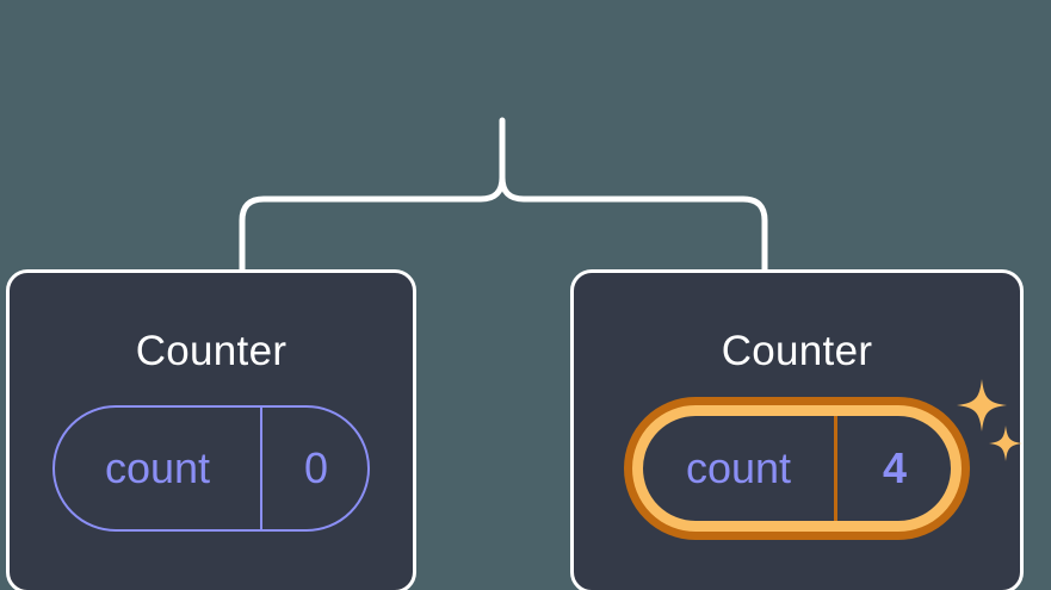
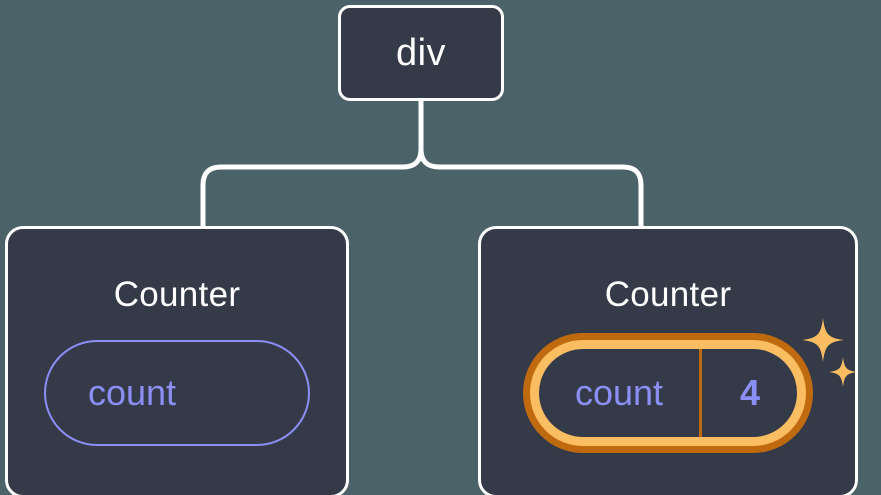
+ div
  Counter
  count
- 0
  Counter
  count
  4
